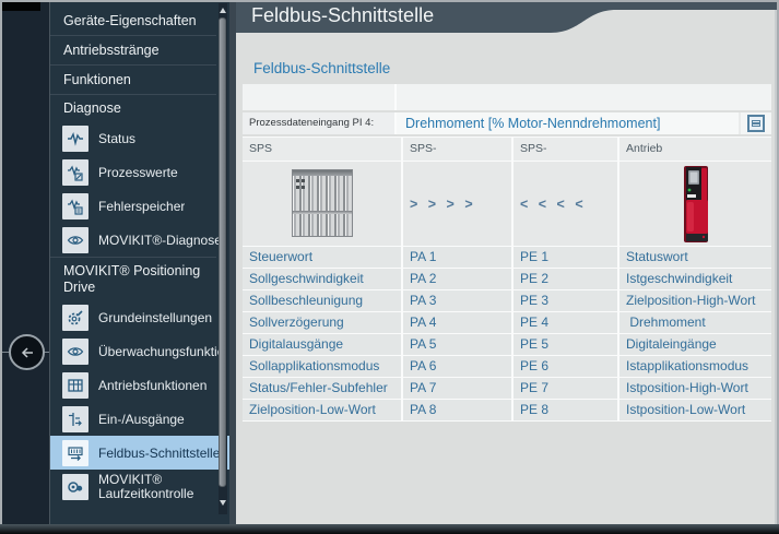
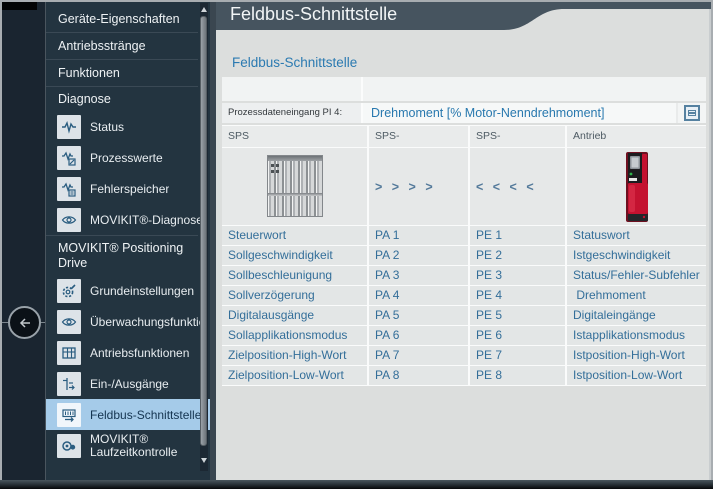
  Geräte-Eigenschaften
  Antriebsstränge
  Funktionen
  Diagnose
  Status
  Prozesswerte
  Fehlerspeicher
  MOVIKIT®-Diagnos
  MOVIKIT® Positioning Drive
  Grundeinstellungen
  Überwachungsfunkti
  Antriebsfunktionen
  Ein-/Ausgänge
  Feldbus-Schnittstelle
  MOVIKIT® Laufzeitkontrolle
  Feldbus-Schnittstelle
  Feldbus-Schnittstelle
  Prozessdateneingang PI 4:
  Drehmoment [% Motor-Nenndrehmoment]
  SPS
  Antrieb
  > > > >
  < < < <
  Steuerwort
  PA 1
  PE 1
  Statuswort
  Sollgeschwindigkeit
  PA 2
  PE 2
  Istgeschwindigkeit
  Sollbeschleunigung
  PA 3
  PE 3
- Zielposition-High-Wort
+ Status/Fehler-Subfehler
  Sollverzögerung
  PA 4
  PE 4
  Drehmoment
  Digitalausgänge
  PA 5
  PE 5
  Digitaleingänge
  Sollapplikationsmodus
  PA 6
  PE 6
  Istapplikationsmodus
- Status/Fehler-Subfehler
+ Zielposition-High-Wort
  PA 7
  PE 7
  Istposition-High-Wort
  Zielposition-Low-Wort
  PA 8
  PE 8
  Istposition-Low-Wort
